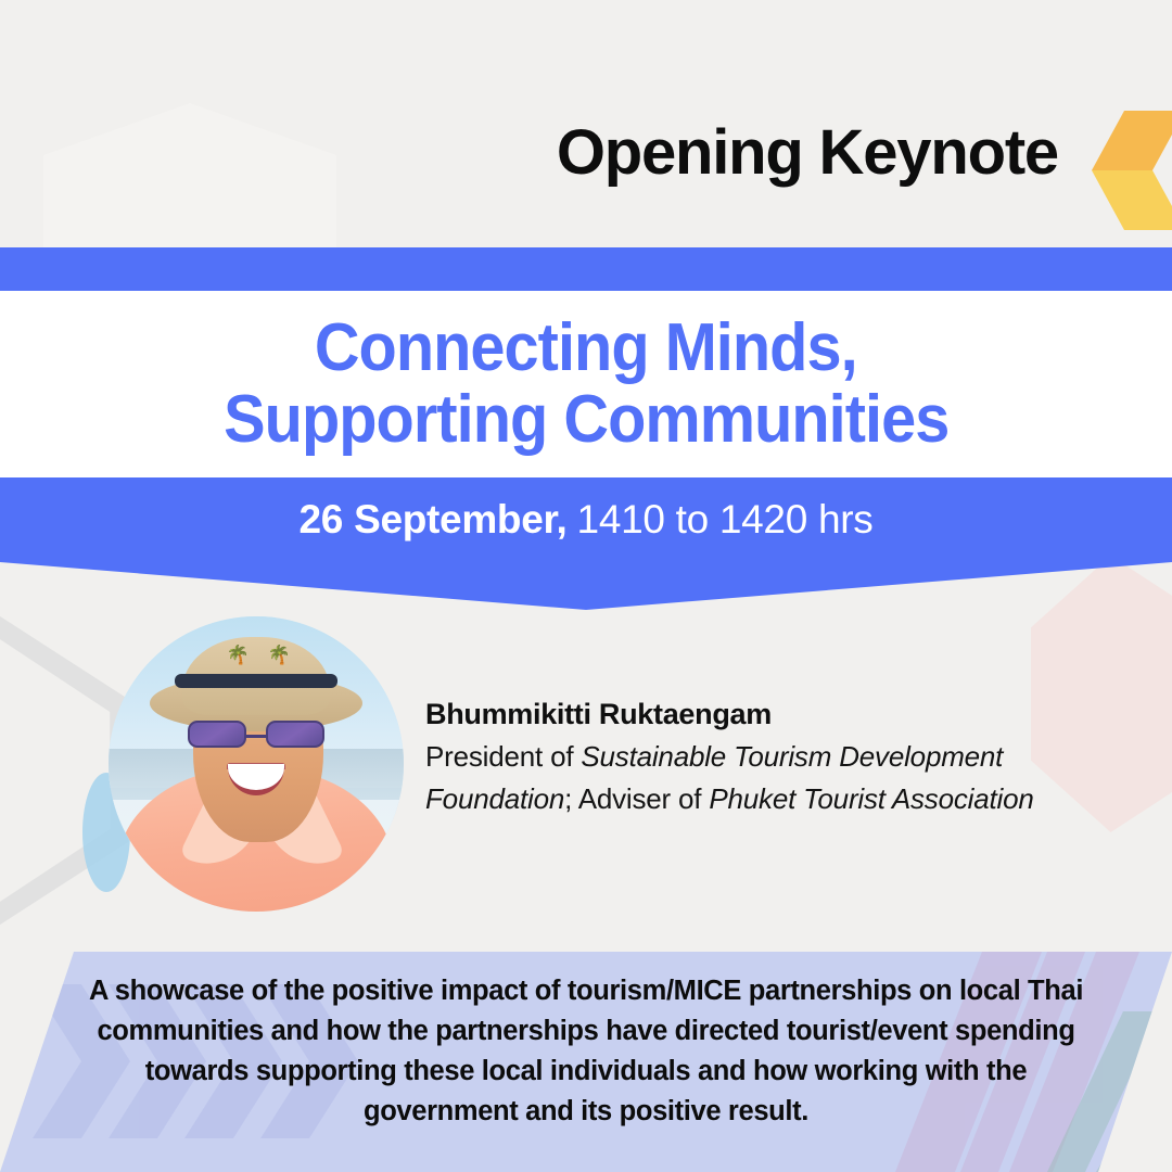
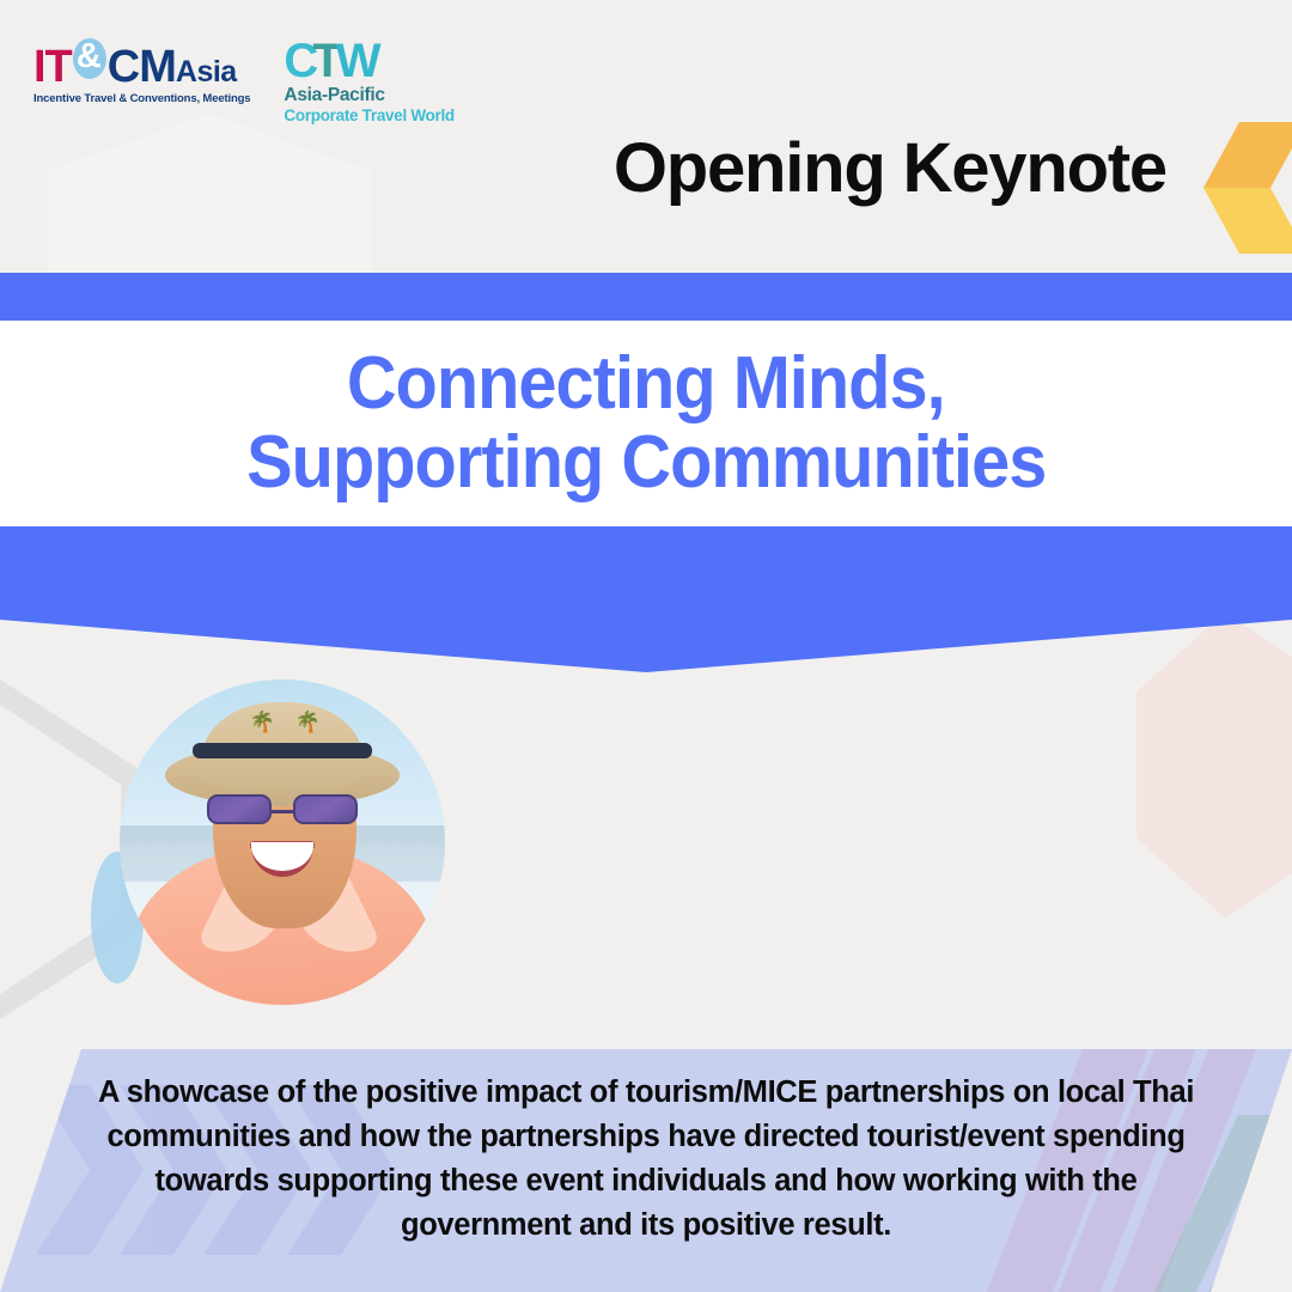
+ IT
+ &
+ CM
+ Asia
+ Incentive Travel & Conventions, Meetings
+ C
+ T
+ W
+ Asia-Pacific
+ Corporate Travel World
  Opening Keynote
  Connecting Minds,
  Supporting Communities
- 26 September,
- 1410 to 1420 hrs
  🌴
  🌴
- Bhummikitti Ruktaengam
- President of Sustainable Tourism Development Foundation; Adviser of Phuket Tourist Association
- A showcase of the positive impact of tourism/MICE partnerships on local Thai communities and how the partnerships have directed tourist/event spending towards supporting these local individuals and how working with the government and its positive result.
+ A showcase of the positive impact of tourism/MICE partnerships on local Thai communities and how the partnerships have directed tourist/event spending towards supporting these event individuals and how working with the government and its positive result.
